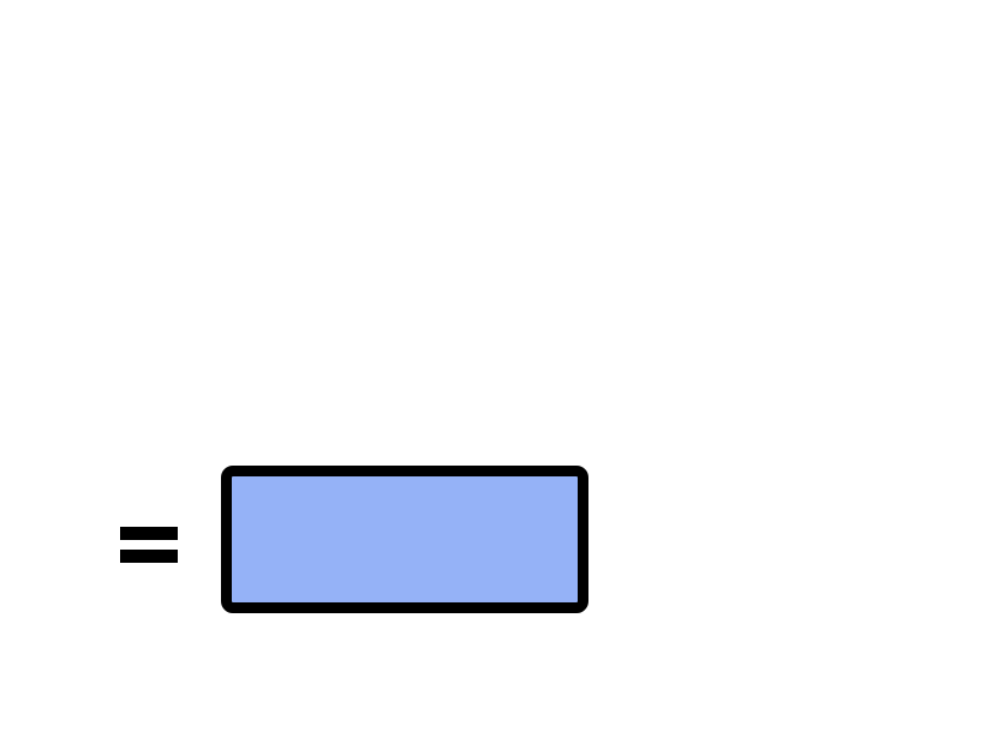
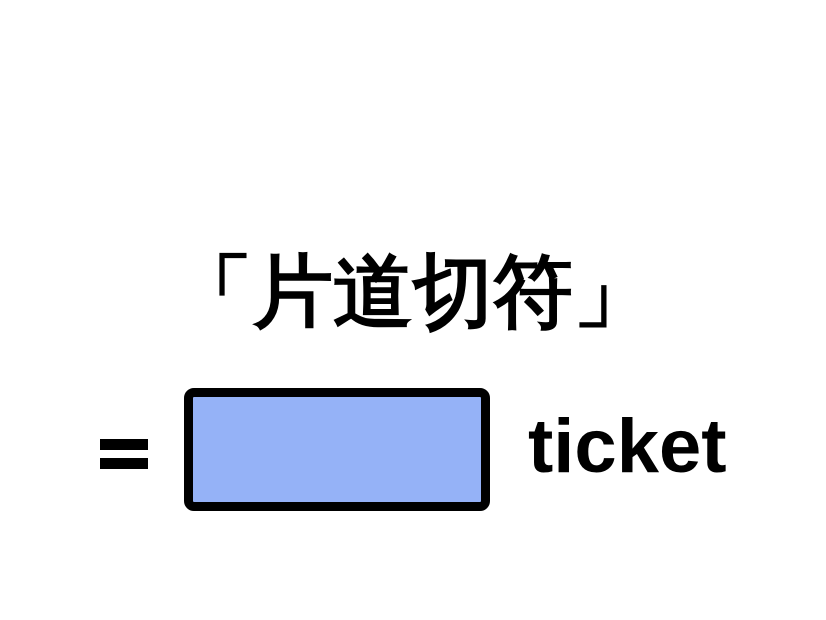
+ 「片道切符」
+ ticket
